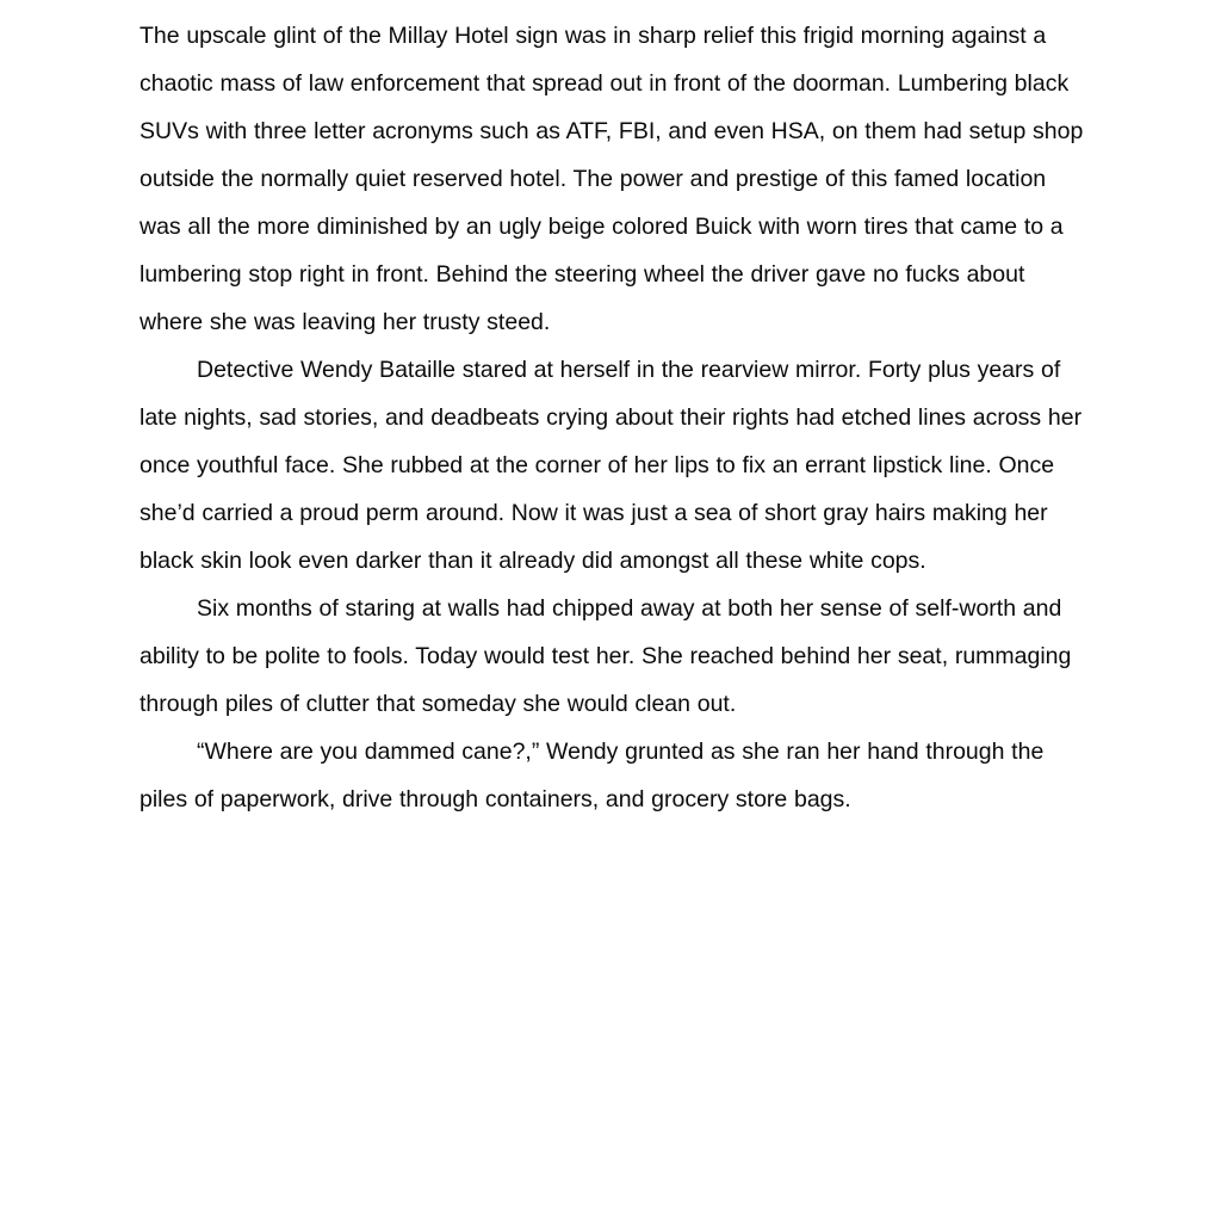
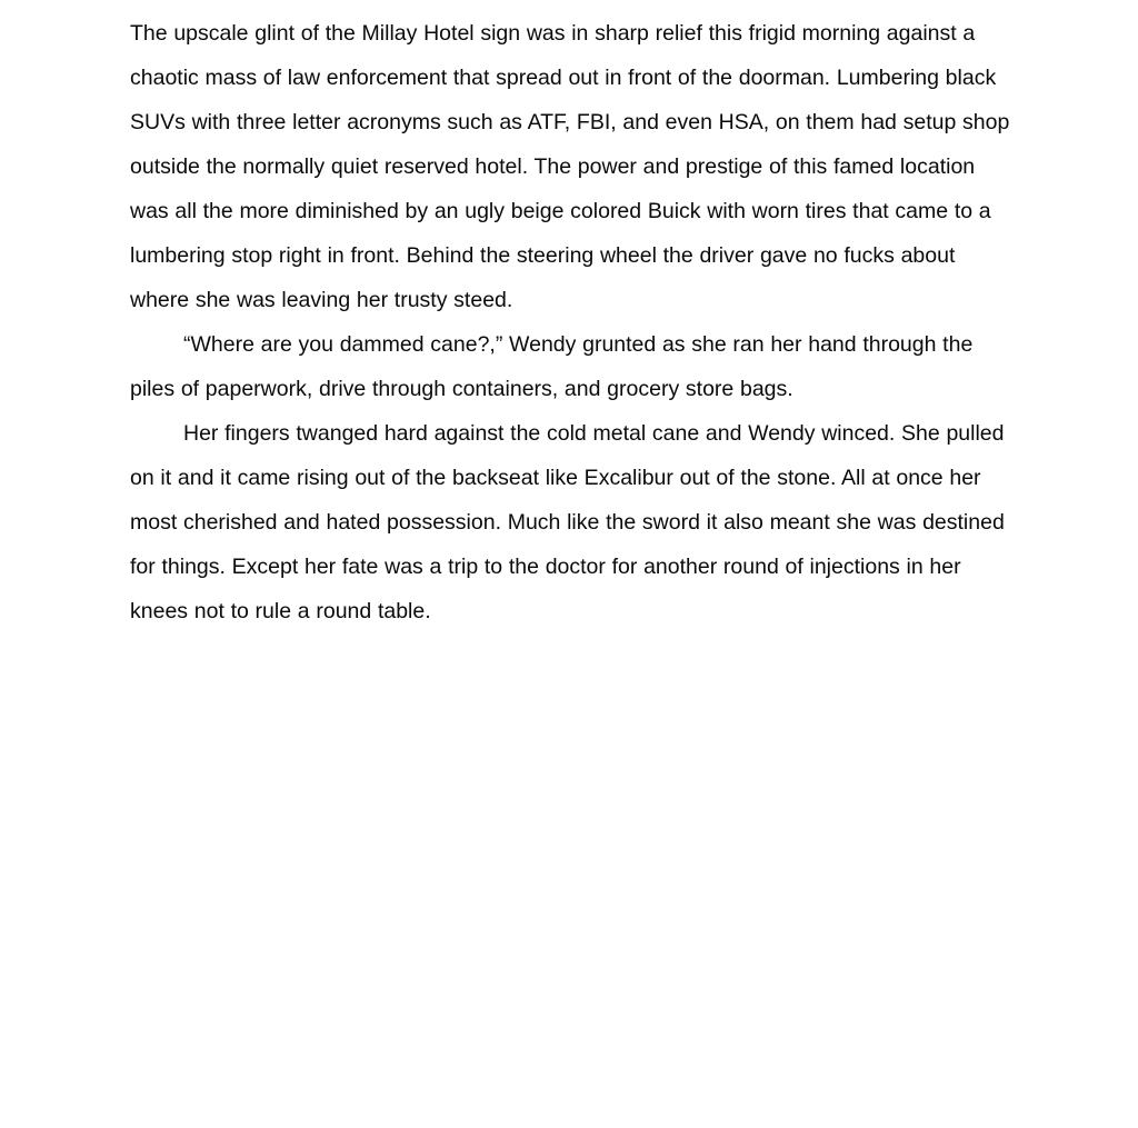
  The upscale glint of the Millay Hotel sign was in sharp relief this frigid morning against a chaotic mass of law enforcement that spread out in front of the doorman. Lumbering black SUVs with three letter acronyms such as ATF, FBI, and even HSA, on them had setup shop outside the normally quiet reserved hotel. The power and prestige of this famed location was all the more diminished by an ugly beige colored Buick with worn tires that came to a lumbering stop right in front. Behind the steering wheel the driver gave no fucks about where she was leaving her trusty steed.
- Detective Wendy Bataille stared at herself in the rearview mirror. Forty plus years of late nights, sad stories, and deadbeats crying about their rights had etched lines across her once youthful face. She rubbed at the corner of her lips to fix an errant lipstick line. Once she’d carried a proud perm around. Now it was just a sea of short gray hairs making her black skin look even darker than it already did amongst all these white cops.
- Six months of staring at walls had chipped away at both her sense of self-worth and ability to be polite to fools. Today would test her. She reached behind her seat, rummaging through piles of clutter that someday she would clean out.
  “Where are you dammed cane?,” Wendy grunted as she ran her hand through the piles of paperwork, drive through containers, and grocery store bags.
+ Her fingers twanged hard against the cold metal cane and Wendy winced. She pulled on it and it came rising out of the backseat like Excalibur out of the stone. All at once her most cherished and hated possession. Much like the sword it also meant she was destined for things. Except her fate was a trip to the doctor for another round of injections in her knees not to rule a round table.
